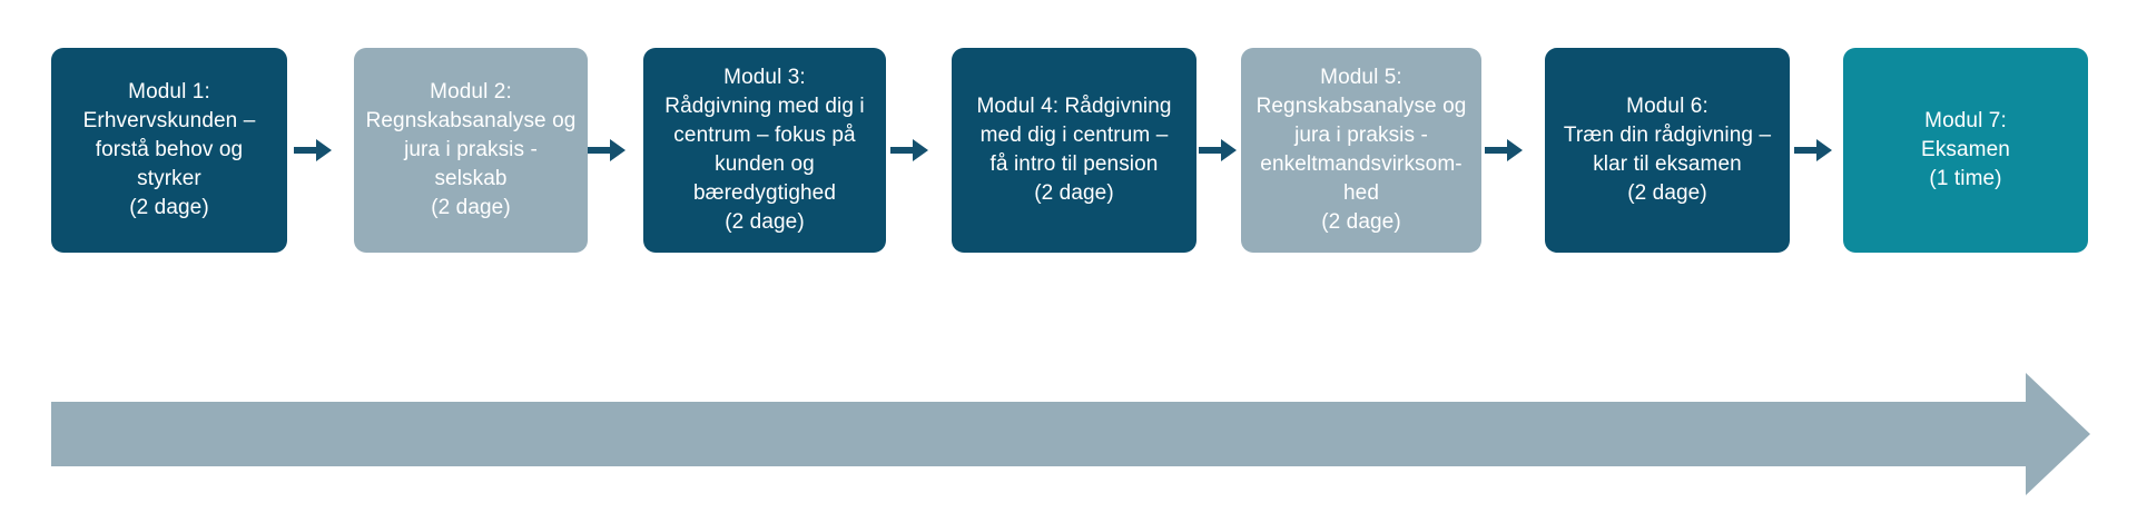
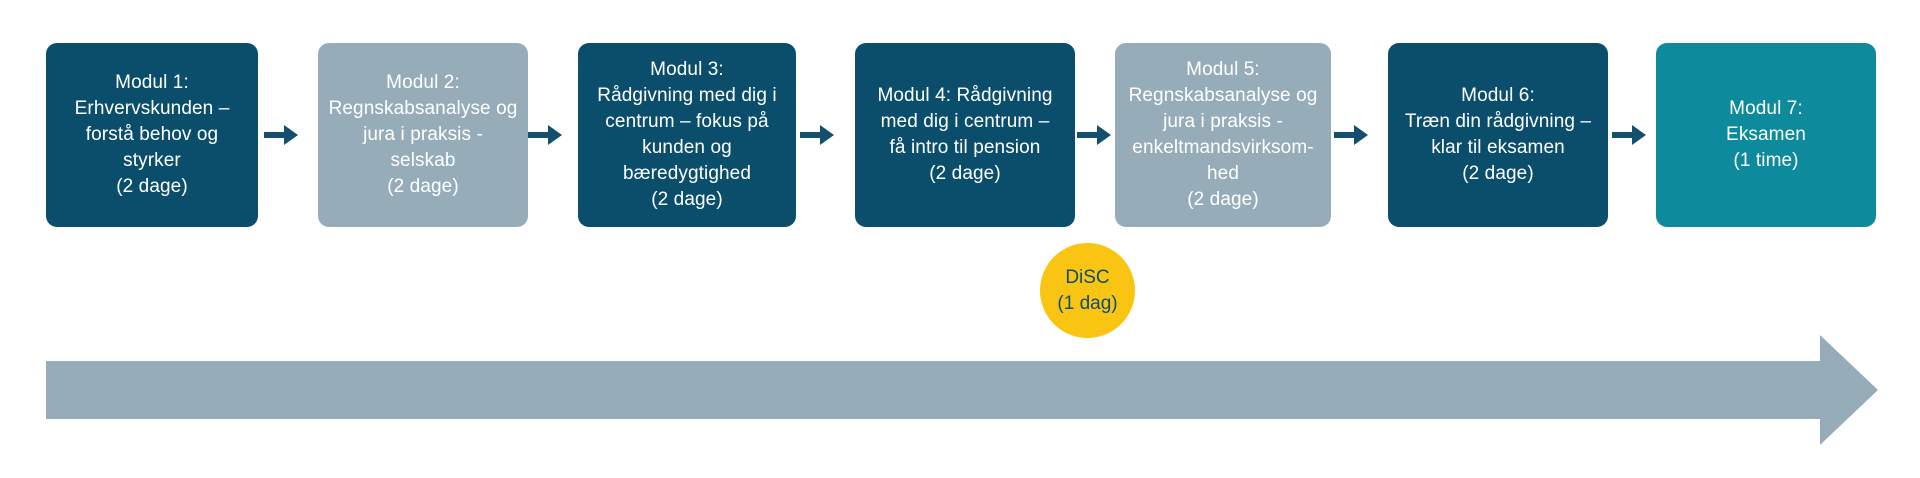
  Modul 1:
  Erhvervskunden –
  forstå behov og
  styrker
  (2 dage)
  Modul 2:
  Regnskabsanalyse og
  jura i praksis - selskab
  (2 dage)
  Modul 3:
  Rådgivning med dig i
  centrum – fokus på
  kunden og
  bæredygtighed
  (2 dage)
  Modul 4: Rådgivning
  med dig i centrum –
  få intro til pension
  (2 dage)
  Modul 5:
  Regnskabsanalyse og
  jura i praksis -
  enkeltmandsvirksom-
  hed
  (2 dage)
  Modul 6:
  Træn din rådgivning –
  klar til eksamen
  (2 dage)
  Modul 7:
  Eksamen
  (1 time)
+ DiSC
+ (1 dag)
